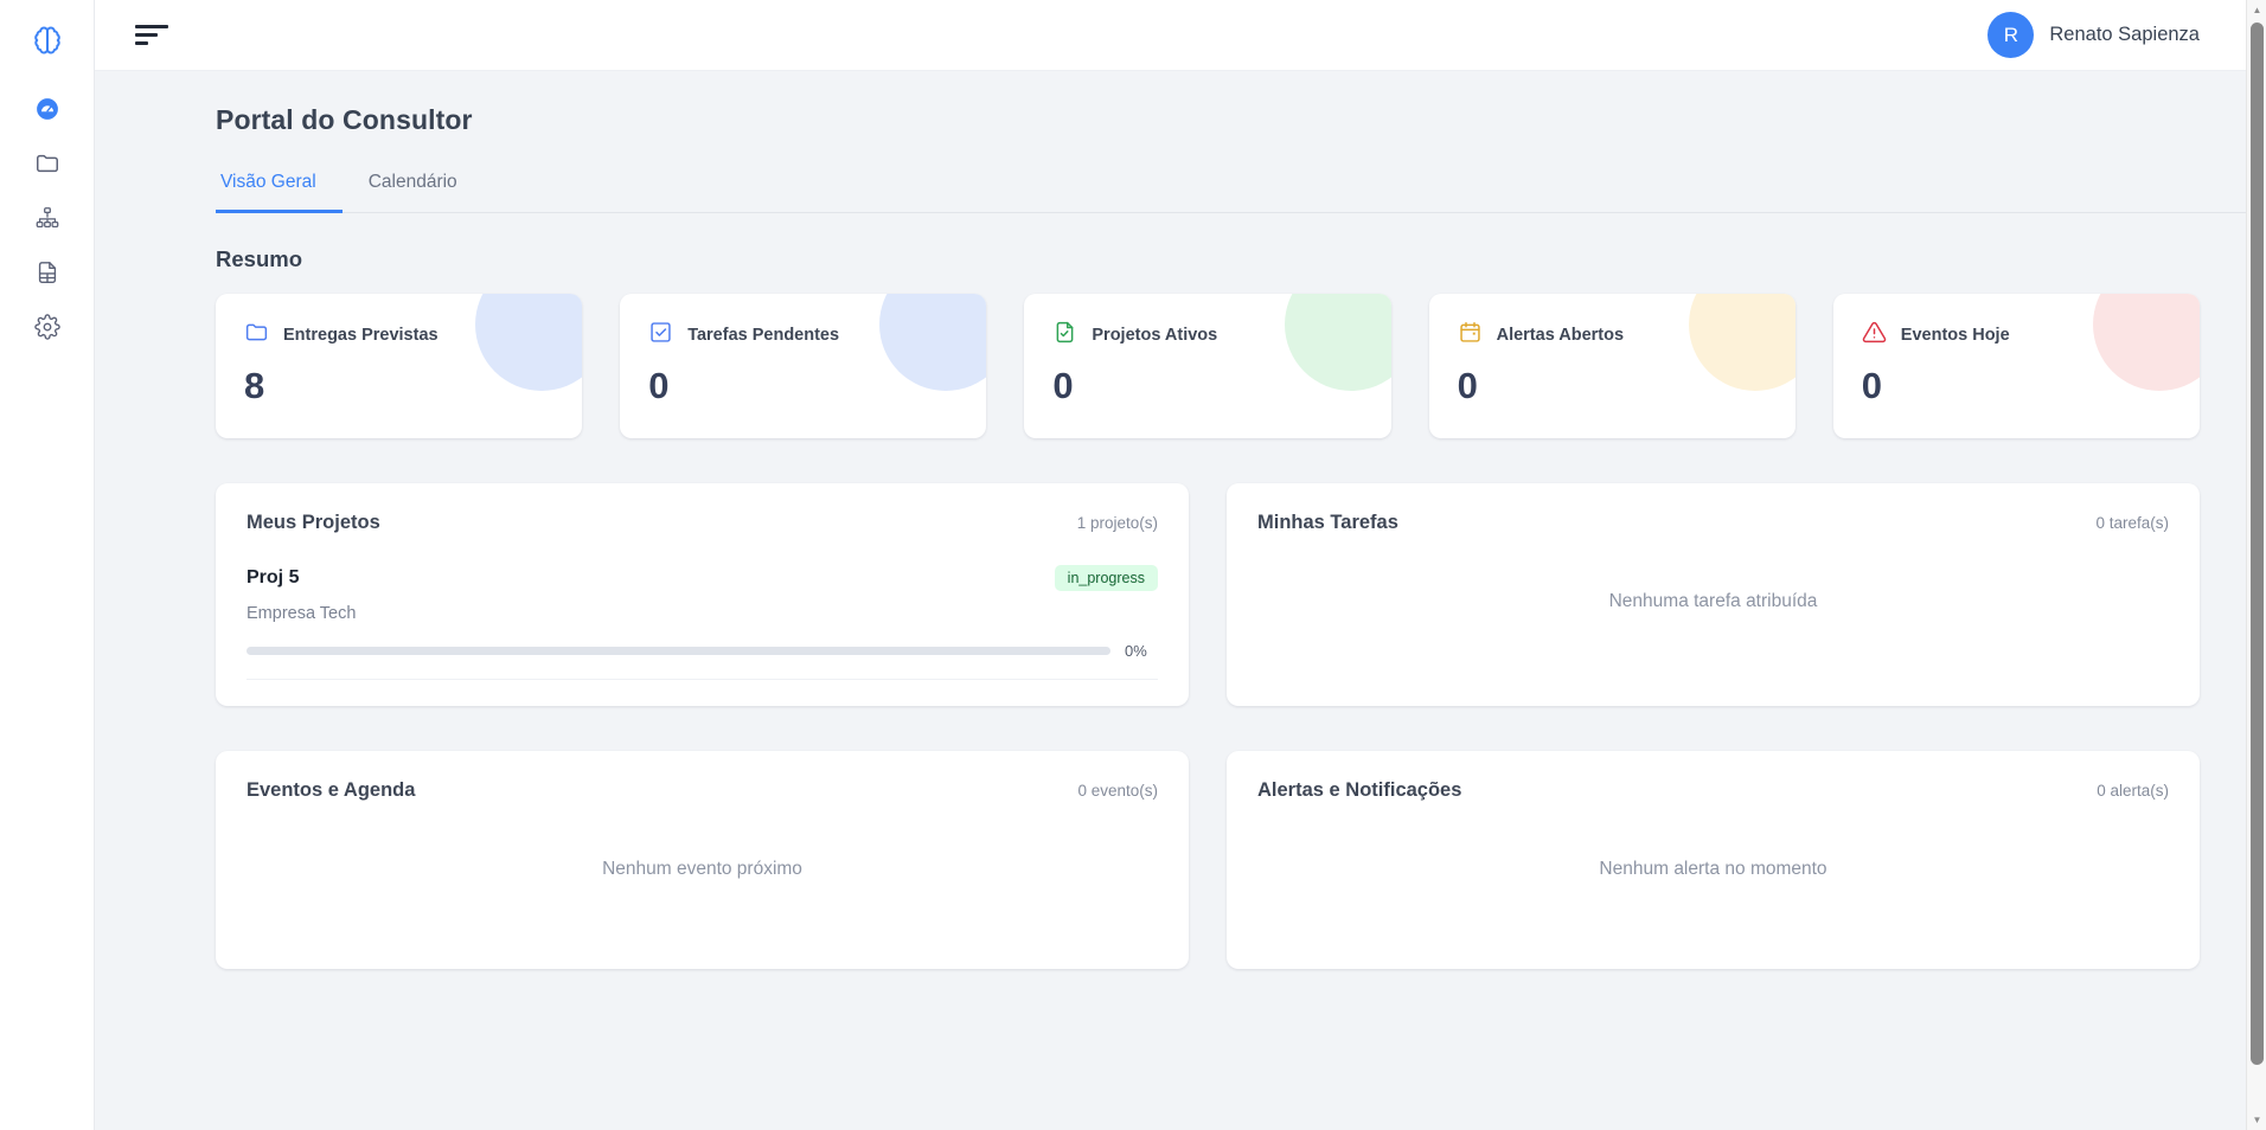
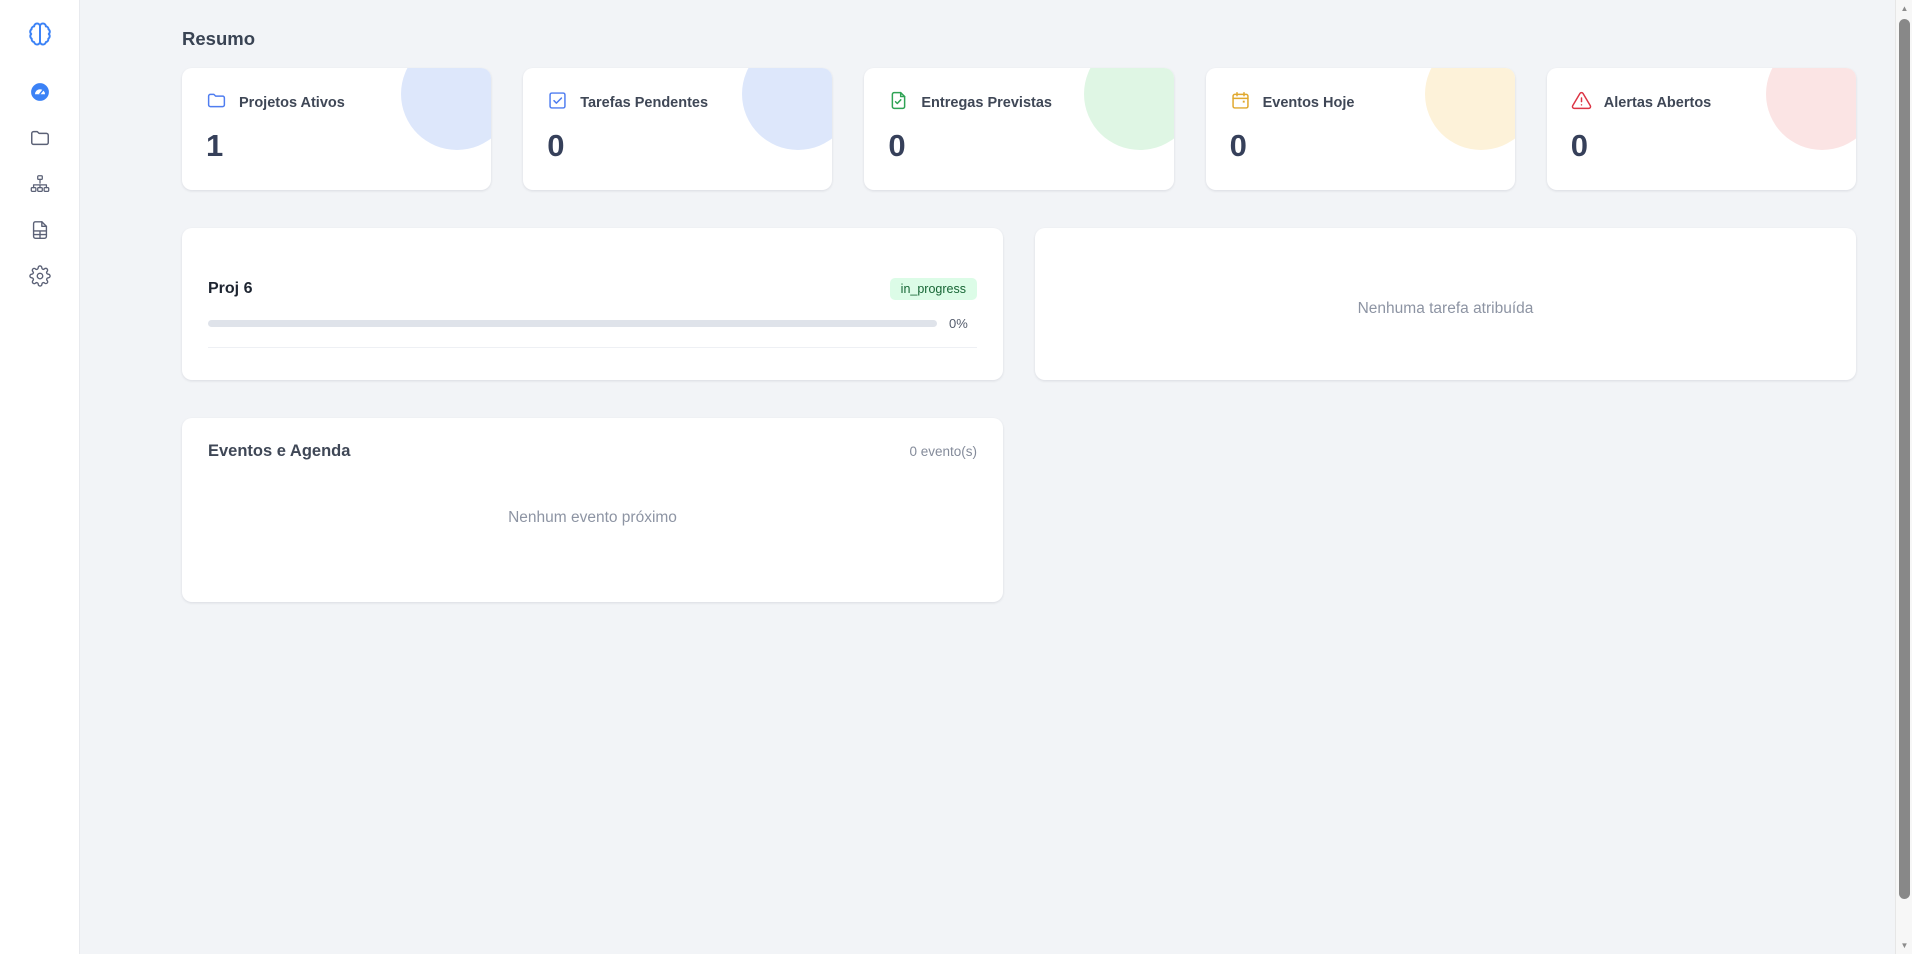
- R
- Renato Sapienza
- Portal do Consultor
- Visão Geral
- Calendário
  Resumo
- Entregas Previstas
+ Projetos Ativos
- 8
+ 1
  Tarefas Pendentes
  0
- Projetos Ativos
+ Entregas Previstas
  0
- Alertas Abertos
+ Eventos Hoje
  0
- Eventos Hoje
+ Alertas Abertos
  0
- Meus Projetos
- 1 projeto(s)
- Proj 5
+ Proj 6
  in_progress
- Empresa Tech
  0%
- Minhas Tarefas
- 0 tarefa(s)
  Nenhuma tarefa atribuída
  Eventos e Agenda
  0 evento(s)
  Nenhum evento próximo
- Alertas e Notificações
- 0 alerta(s)
- Nenhum alerta no momento
  ▲
  ▼
